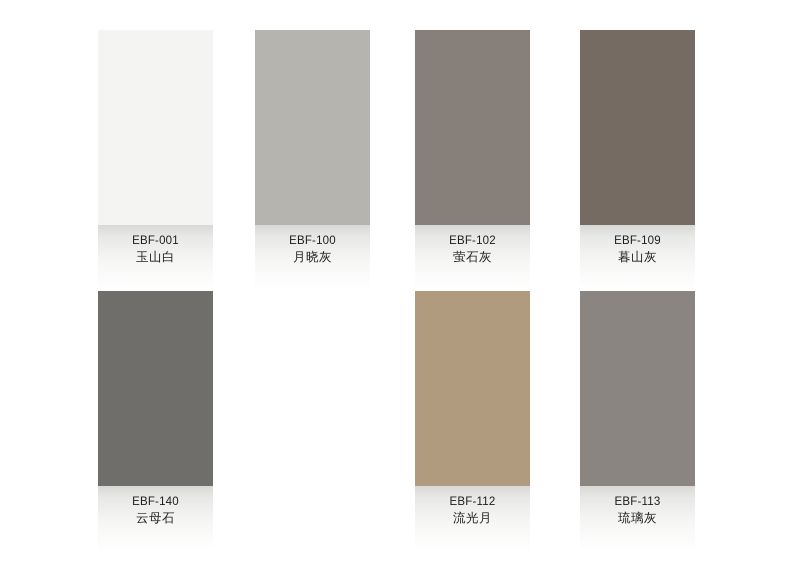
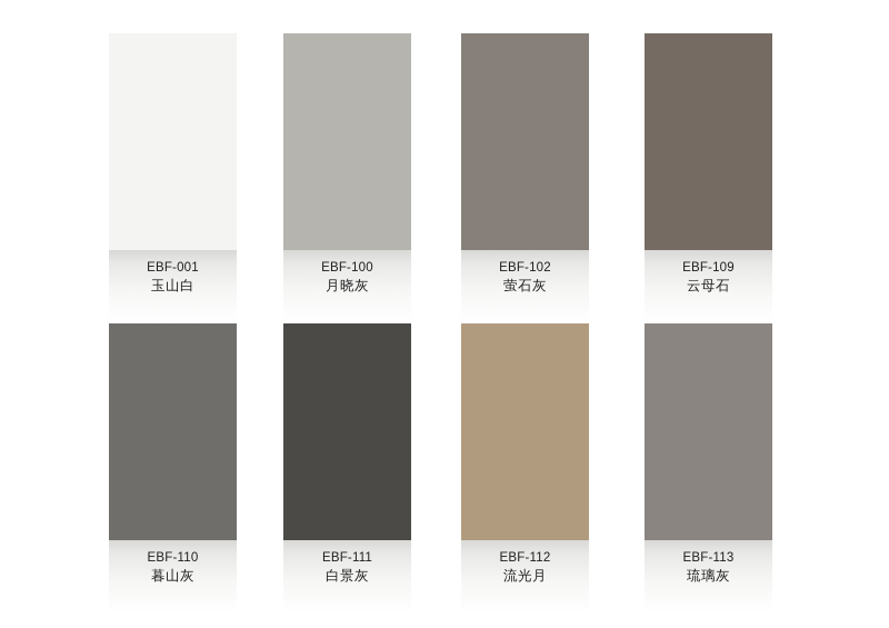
  EBF-001
  玉山白
- EBF-140
+ EBF-110
- 云母石
+ 暮山灰
  EBF-100
  月晓灰
+ EBF-111
+ 白景灰
  EBF-102
  萤石灰
  EBF-112
  流光月
  EBF-109
- 暮山灰
+ 云母石
  EBF-113
  琉璃灰
